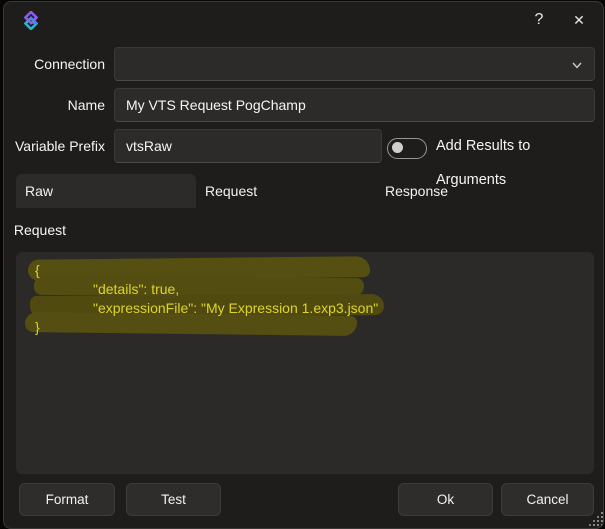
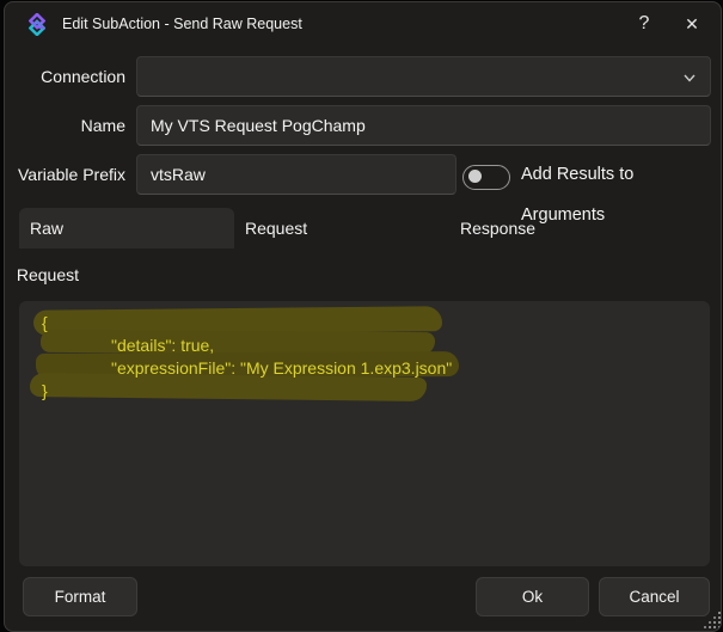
+ Edit SubAction - Send Raw Request
  ?
  ✕
  Connection
  Name
  My VTS Request PogChamp
  Variable Prefix
  vtsRaw
  Add Results to Arguments
  Raw
  Request
  Response
  Request
  {
  "details": true,
  "expressionFile": "My Expression 1.exp3.json"
  }
  Format
- Test
  Ok
  Cancel
